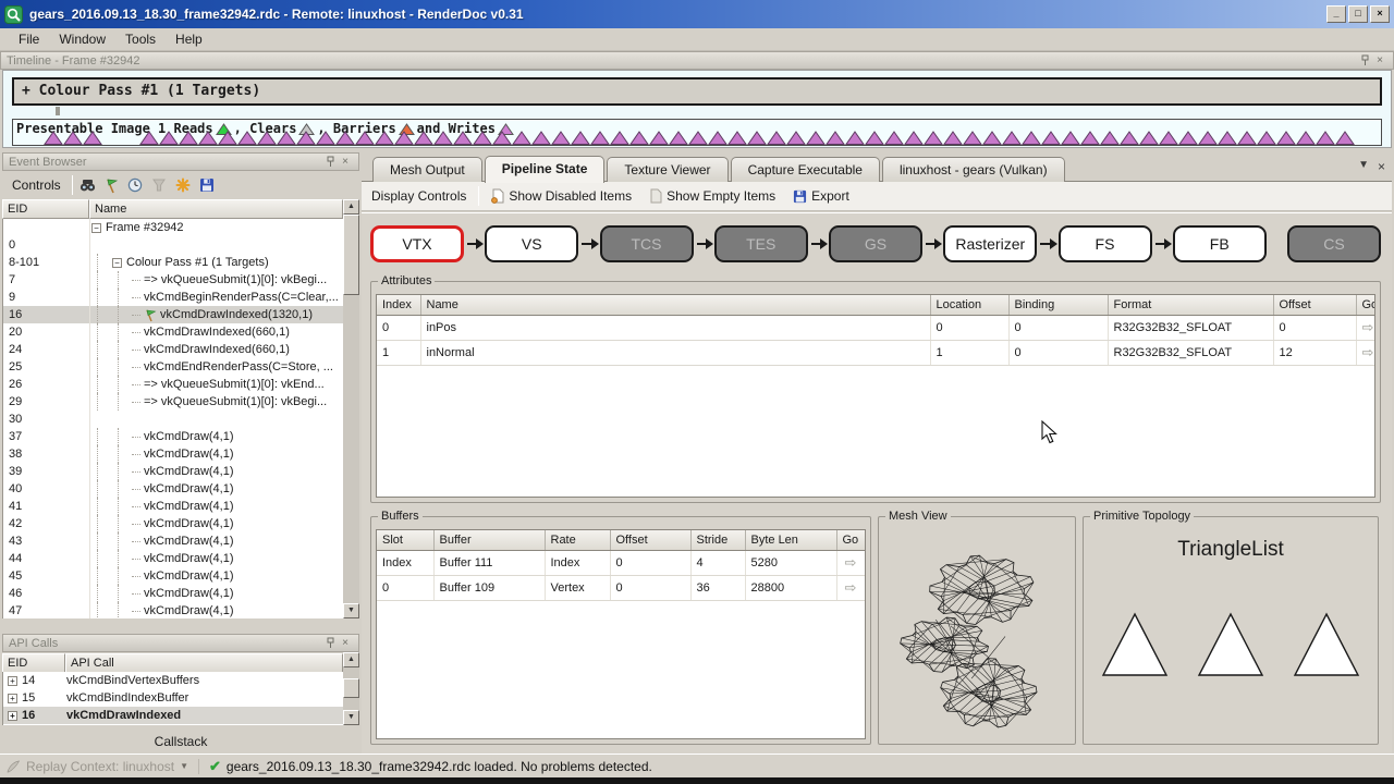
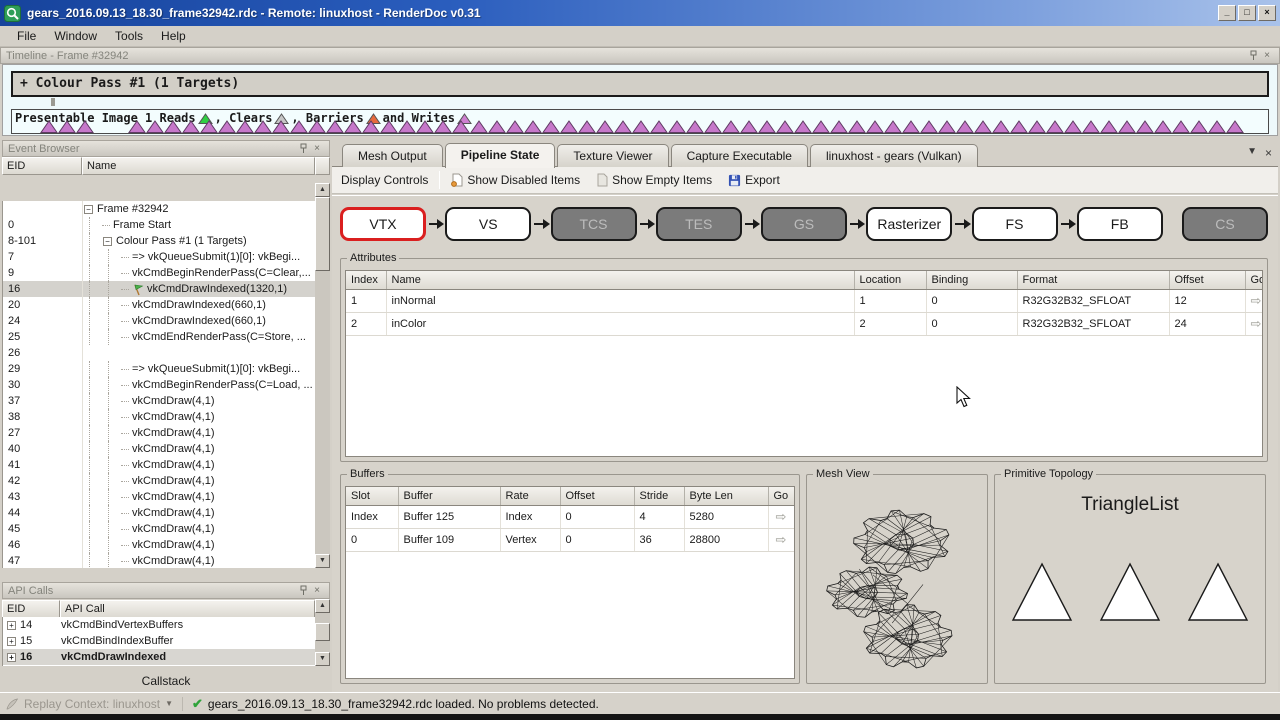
  gears_2016.09.13_18.30_frame32942.rdc - Remote: linuxhost - RenderDoc v0.31
  _
  □
  ×
  File
  Window
  Tools
  Help
  Timeline - Frame #32942
  ×
  + Colour Pass #1 (1 Targets)
  Presentable Image 1 Reads
  , Clears
  , Barriers
  and Writes
  Event Browser
  ×
- Controls
  EID
  Name
  −
  Frame #32942
  0
+ Frame Start
  8-101
  −
  Colour Pass #1 (1 Targets)
  7
  => vkQueueSubmit(1)[0]: vkBegi...
  9
  vkCmdBeginRenderPass(C=Clear,...
  16
  vkCmdDrawIndexed(1320,1)
  20
  vkCmdDrawIndexed(660,1)
  24
  vkCmdDrawIndexed(660,1)
  25
  vkCmdEndRenderPass(C=Store, ...
  26
- => vkQueueSubmit(1)[0]: vkEnd...
  29
  => vkQueueSubmit(1)[0]: vkBegi...
  30
+ vkCmdBeginRenderPass(C=Load, ...
  37
  vkCmdDraw(4,1)
  38
  vkCmdDraw(4,1)
- 39
+ 27
  vkCmdDraw(4,1)
  40
  vkCmdDraw(4,1)
  41
  vkCmdDraw(4,1)
  42
  vkCmdDraw(4,1)
  43
  vkCmdDraw(4,1)
  44
  vkCmdDraw(4,1)
  45
  vkCmdDraw(4,1)
  46
  vkCmdDraw(4,1)
  47
  vkCmdDraw(4,1)
  API Calls
  ×
  EID
  API Call
  +
  14
  vkCmdBindVertexBuffers
  +
  15
  vkCmdBindIndexBuffer
  +
  16
  vkCmdDrawIndexed
  Callstack
  Mesh Output
  Pipeline State
  Texture Viewer
  Capture Executable
  linuxhost - gears (Vulkan)
  ▼
  ×
  Display Controls
  Show Disabled Items
  Show Empty Items
  Export
  VTX
  VS
  TCS
  TES
  GS
  Rasterizer
  FS
  FB
  CS
  Attributes
  Index	Name	Location	Binding	Format	Offset	Go
- 0	inPos	0	0	R32G32B32_SFLOAT	0	⇨
  1	inNormal	1	0	R32G32B32_SFLOAT	12	⇨
+ 2	inColor	2	0	R32G32B32_SFLOAT	24	⇨
  Buffers
  Slot	Buffer	Rate	Offset	Stride	Byte Len	Go
- Index	Buffer 111	Index	0	4	5280	⇨
+ Index	Buffer 125	Index	0	4	5280	⇨
  0	Buffer 109	Vertex	0	36	28800	⇨
  Mesh View
  Primitive Topology
  TriangleList
  Replay Context: linuxhost
  ▼
  ✔
  gears_2016.09.13_18.30_frame32942.rdc loaded. No problems detected.
